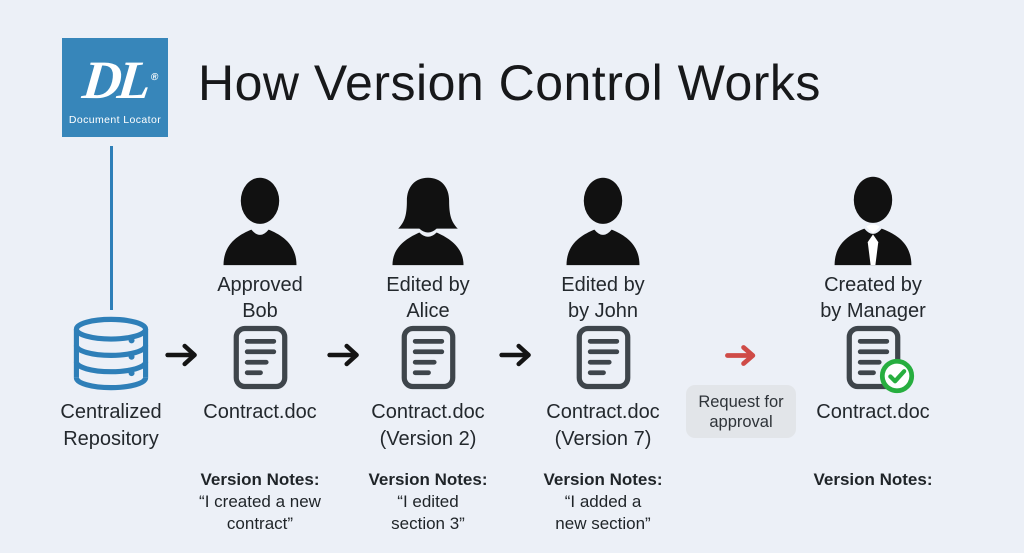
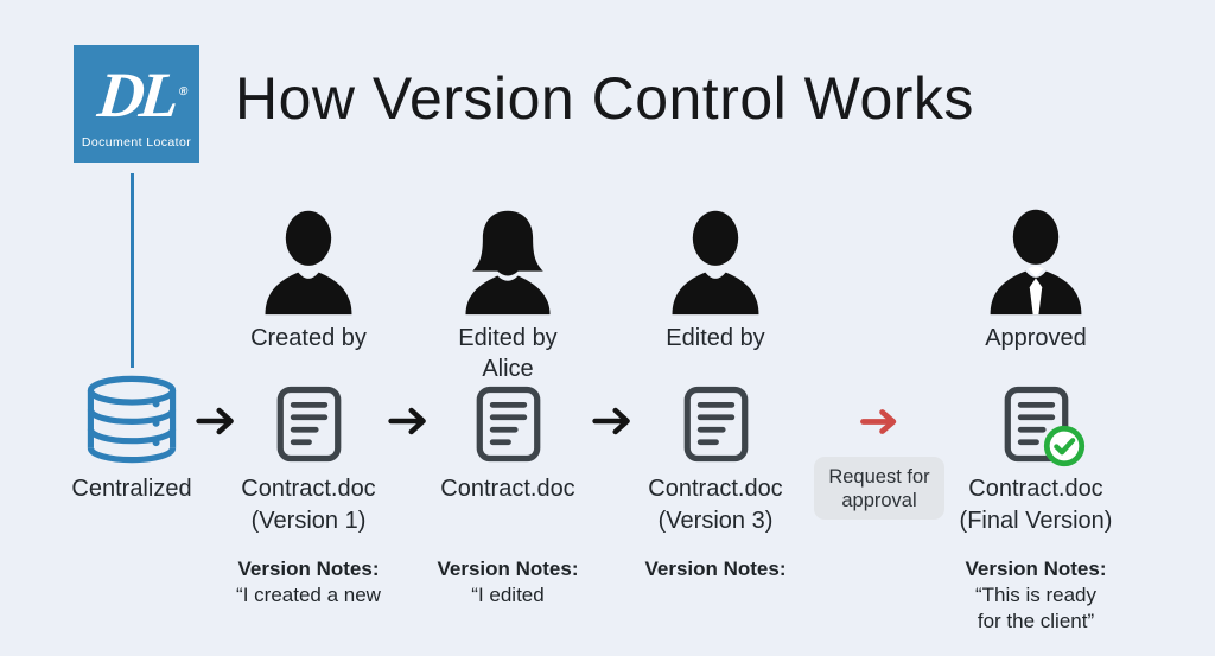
  Document Locator
  How Version Control Works
- Approved
+ Created by
- Bob
  Edited by
  Alice
  Edited by
- by John
- Created by
+ Approved
- by Manager
  Centralized
- Repository
  Contract.doc
+ (Version 1)
  Contract.doc
- (Version 2)
  Contract.doc
- (Version 7)
+ (Version 3)
  Contract.doc
+ (Final Version)
  Request for
  approval
  Version Notes:
  “I created a new
- contract”
  Version Notes:
  “I edited
- section 3”
  Version Notes:
- “I added a
- new section”
  Version Notes:
+ “This is ready
+ for the client”
